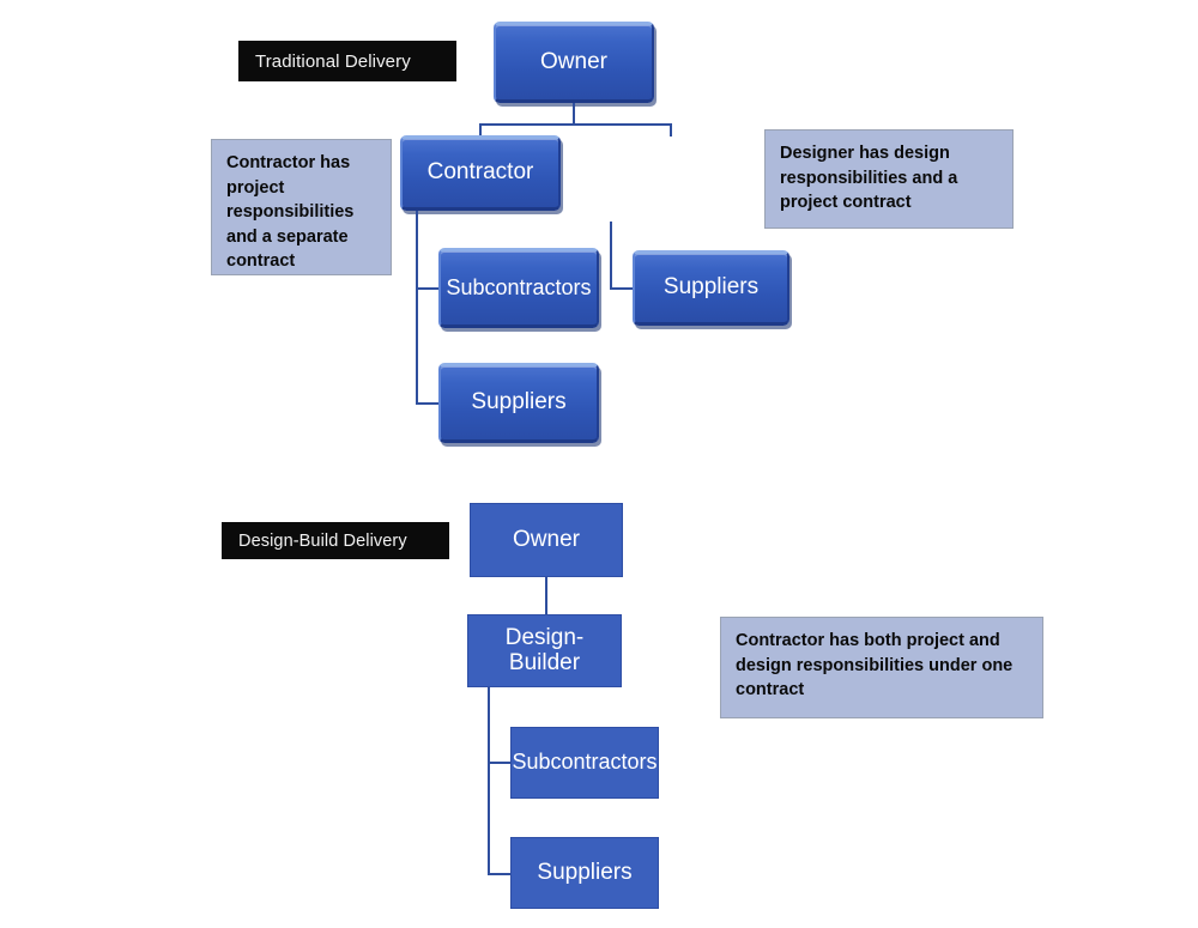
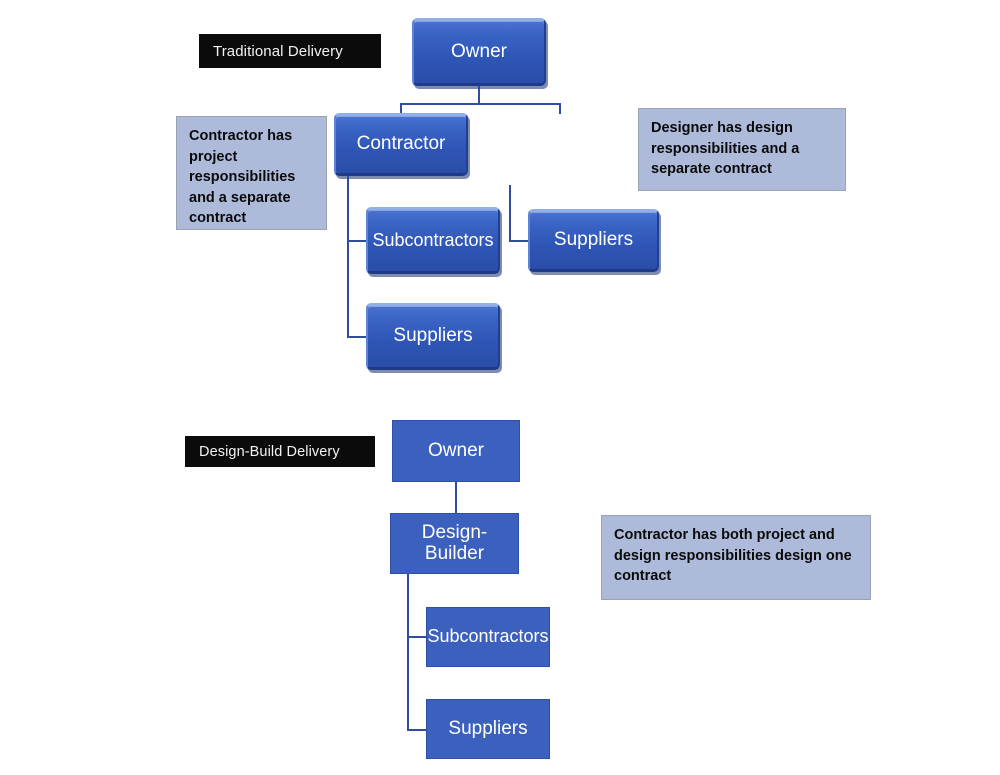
  Traditional Delivery
  Owner
  Contractor
  Contractor has project responsibilities and a separate contract
- Designer has design responsibilities and a project contract
+ Designer has design responsibilities and a separate contract
  Subcontractors
  Suppliers
  Suppliers
  Design-Build Delivery
  Owner
  Design-Builder
- Contractor has both project and design responsibilities under one contract
+ Contractor has both project and design responsibilities design one contract
  Subcontractors
  Suppliers
